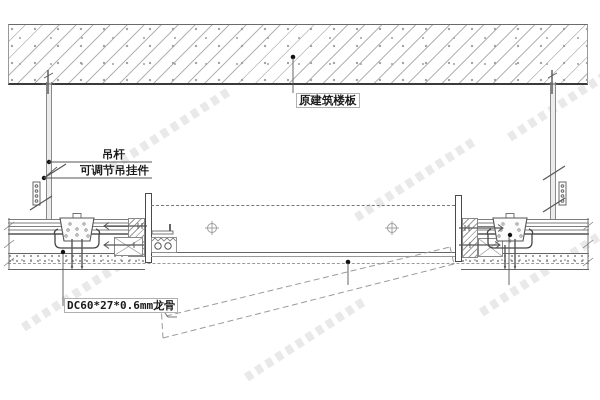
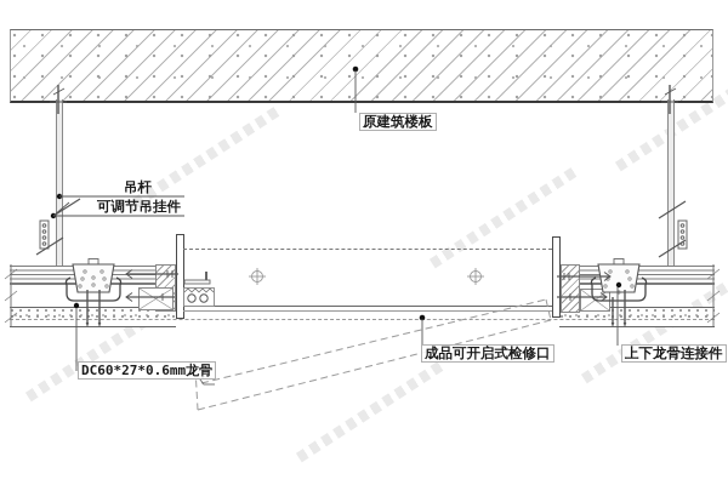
  原建筑楼板
  吊杆
  可调节吊挂件
  DC60*27*0.6mm龙骨
+ 成品可开启式检修口
+ 上下龙骨连接件
